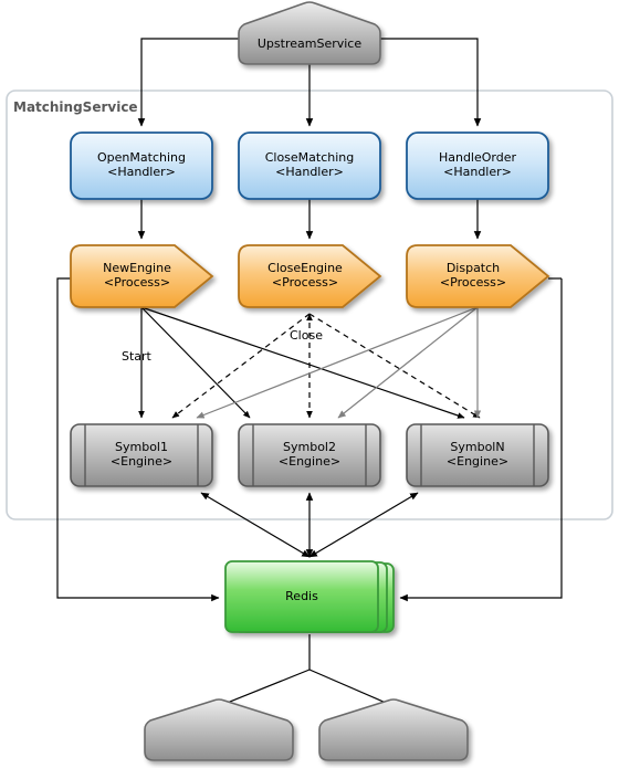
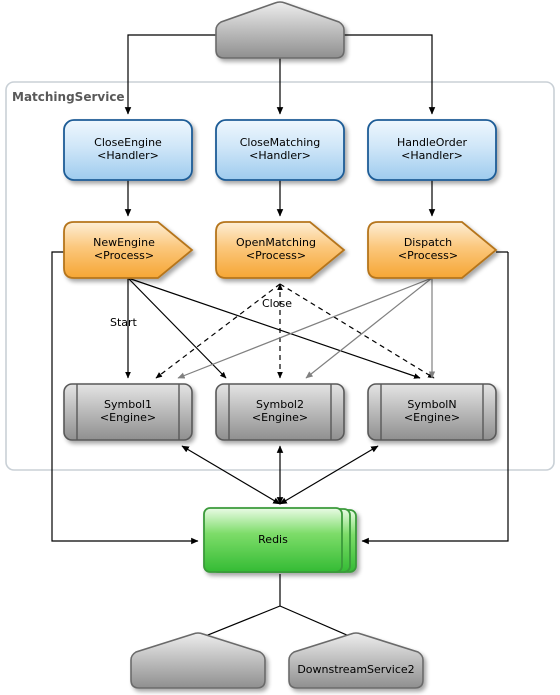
  MatchingService
- UpstreamService
- OpenMatching
+ CloseEngine
  <Handler>
  CloseMatching
  <Handler>
  HandleOrder
  <Handler>
  NewEngine
  <Process>
- CloseEngine
+ OpenMatching
  <Process>
  Dispatch
  <Process>
  Symbol1
  <Engine>
  Symbol2
  <Engine>
  SymbolN
  <Engine>
  Redis
+ DownstreamService2
  Start
  Close
